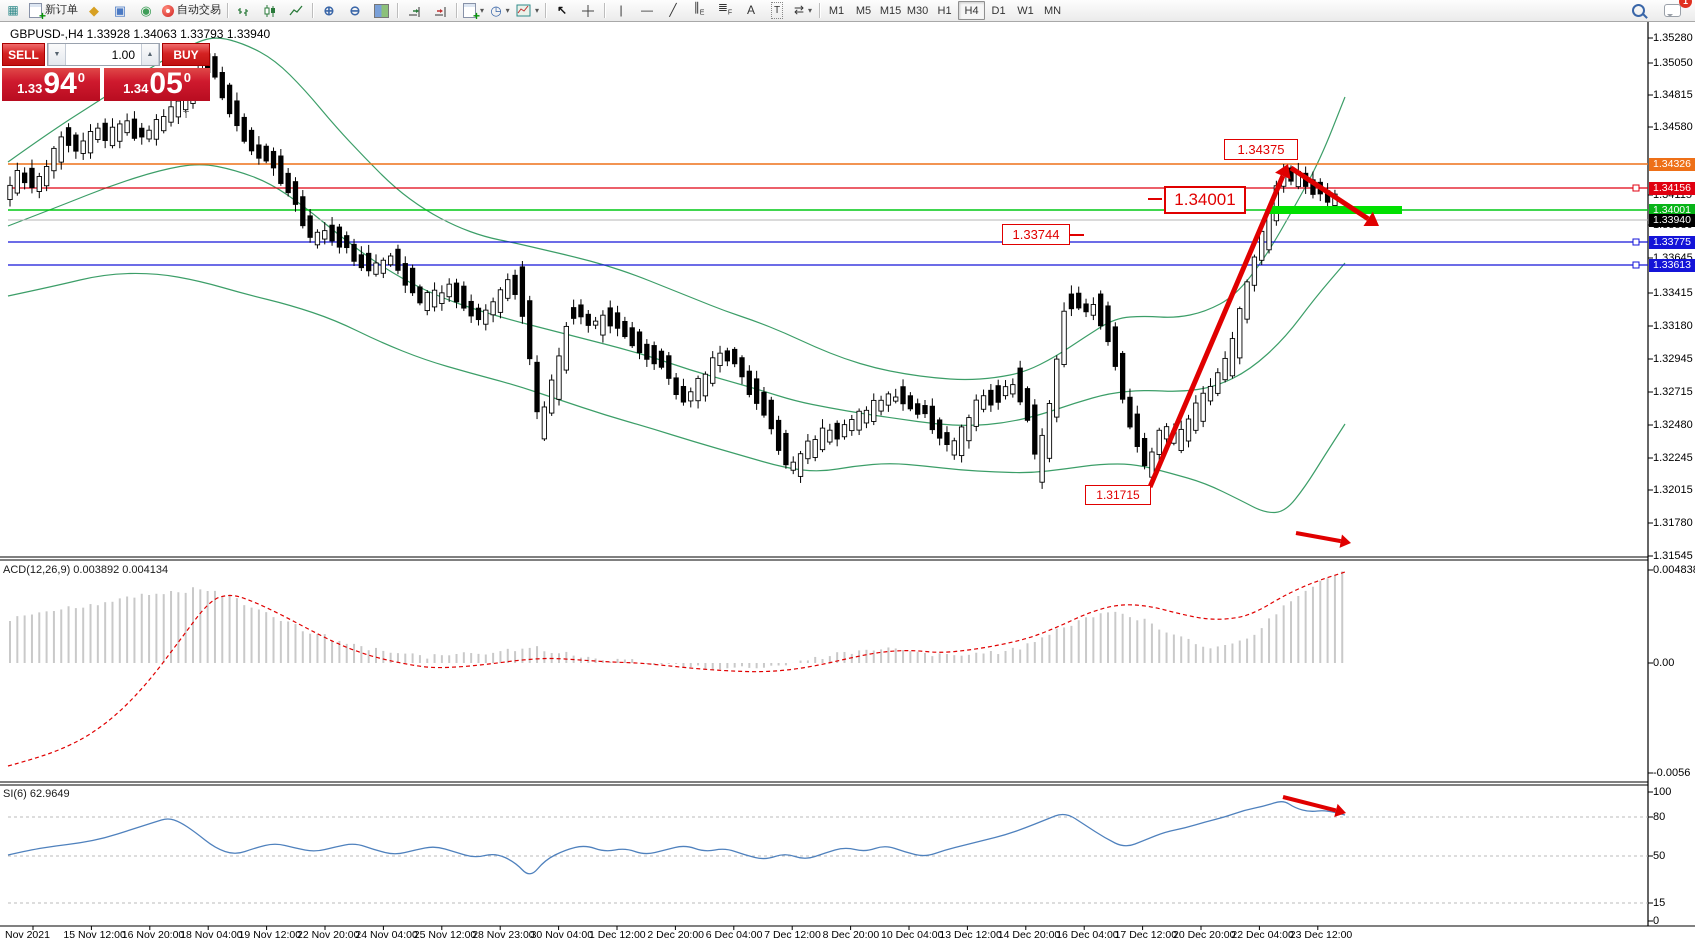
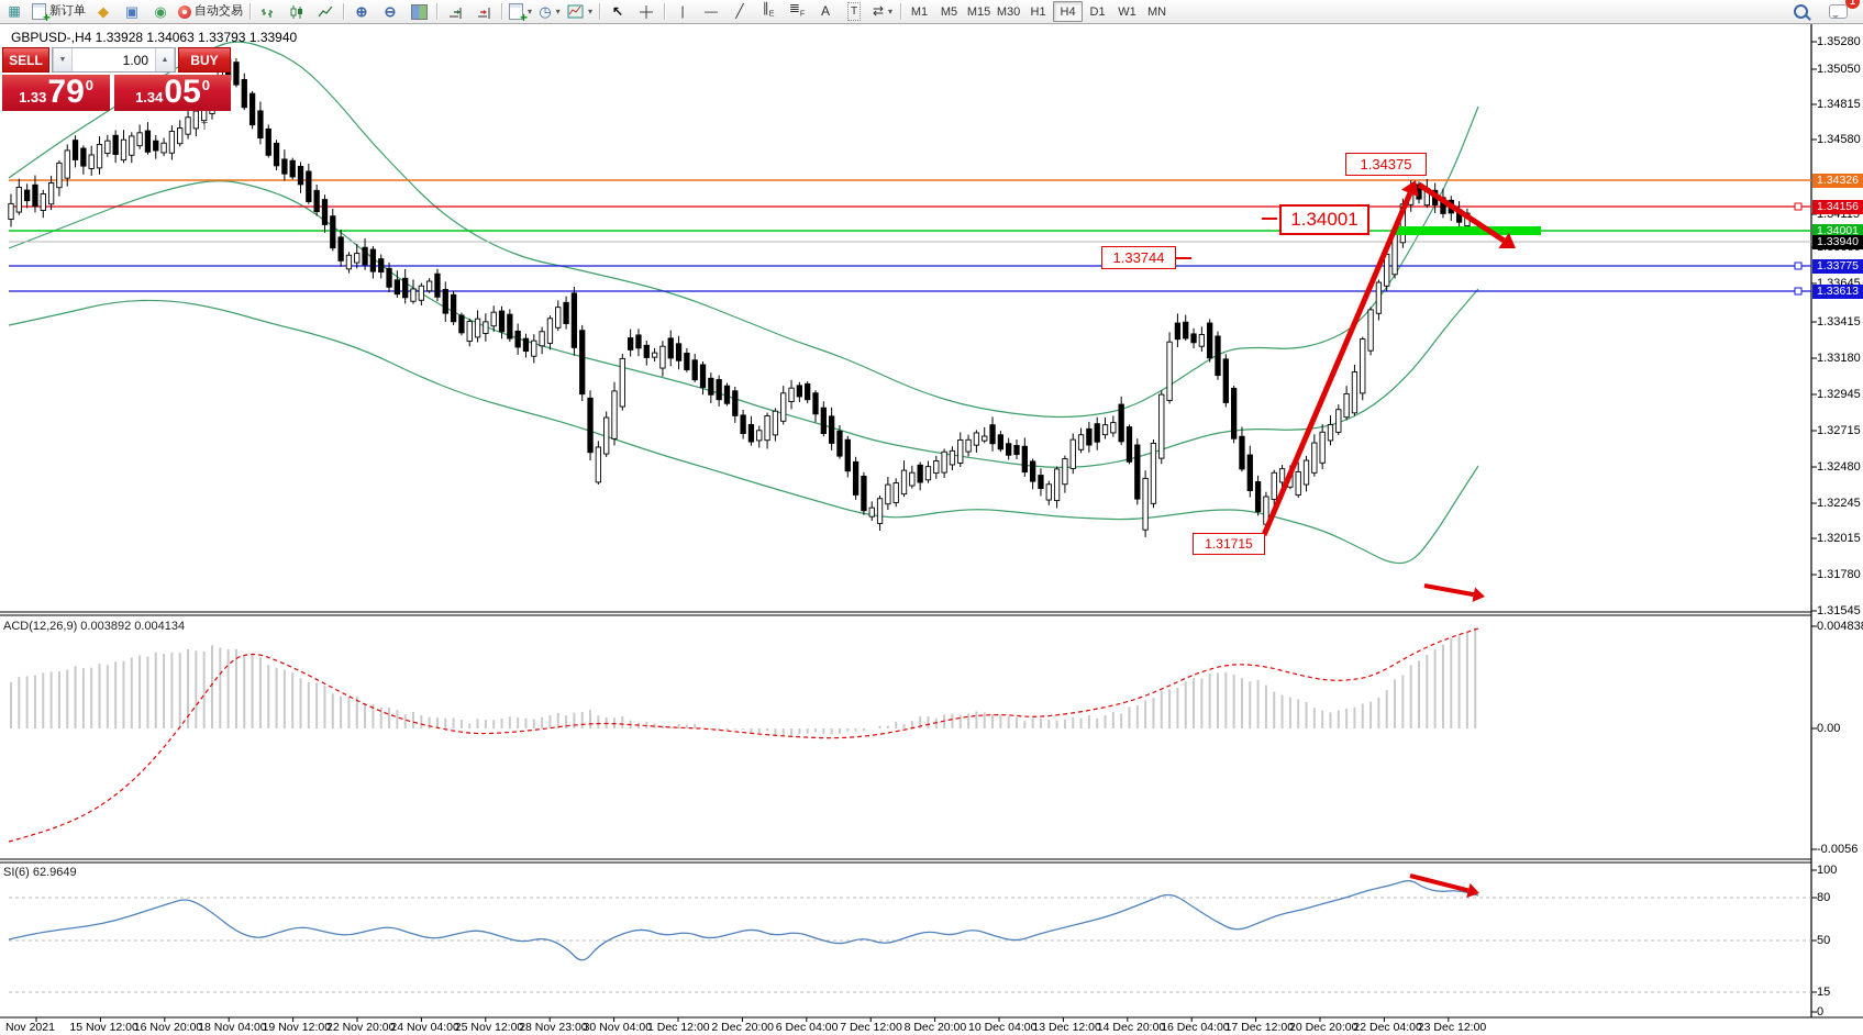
  ▦
  新订单
  ◆
  ▣
  ◉
  自动交易
  ⊕
  ⊖
  ◷
  ↖
  |
  —
  ╱
  A
  T
  ⇄
  M1
  M5
  M15
  M30
  H1
  H4
  D1
  W1
  MN
  1
  GBPUSD-,H4 1.33928 1.34063 1.33793 1.33940
  SELL
  1.00
  BUY
  1.33
- 94
+ 79
  0
  1.34
  05
  0
  ACD(12,26,9) 0.003892 0.004134
  SI(6) 62.9649
  1.35280
  1.35050
  1.34815
  1.34580
  1.34115
  1.33415
  1.33180
  1.32945
  1.32715
  1.32480
  1.32245
  1.32015
  1.31780
  1.31545
  0.00483
  0.00
  -0.0056
  100
  80
  50
  15
  0
  1.34326
  1.34156
  1.34001
  1.33940
  1.33775
  1.33613
  Nov 2021
  15 Nov 12:00
  16 Nov 20:00
  18 Nov 04:00
  19 Nov 12:00
  22 Nov 20:00
  24 Nov 04:00
  25 Nov 12:00
  28 Nov 23:00
  30 Nov 04:00
  1 Dec 12:00
  2 Dec 20:00
  6 Dec 04:00
  7 Dec 12:00
  8 Dec 20:00
  10 Dec 04:00
  13 Dec 12:00
  14 Dec 20:00
  16 Dec 04:00
  17 Dec 12:00
  20 Dec 20:00
  22 Dec 04:00
  23 Dec 12:00
  1.34375
  1.34001
  1.33744
  1.31715
  T
